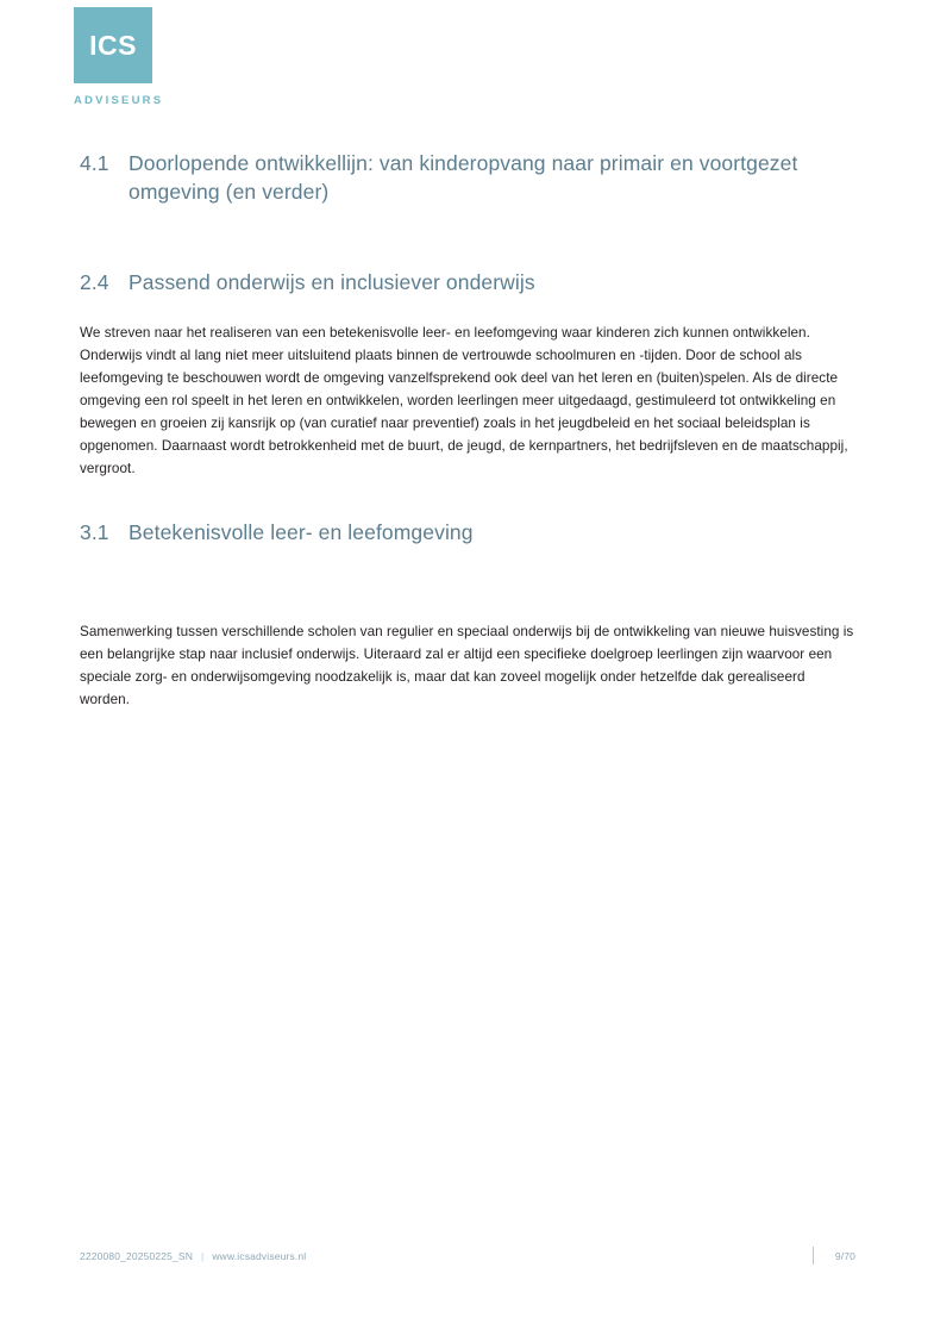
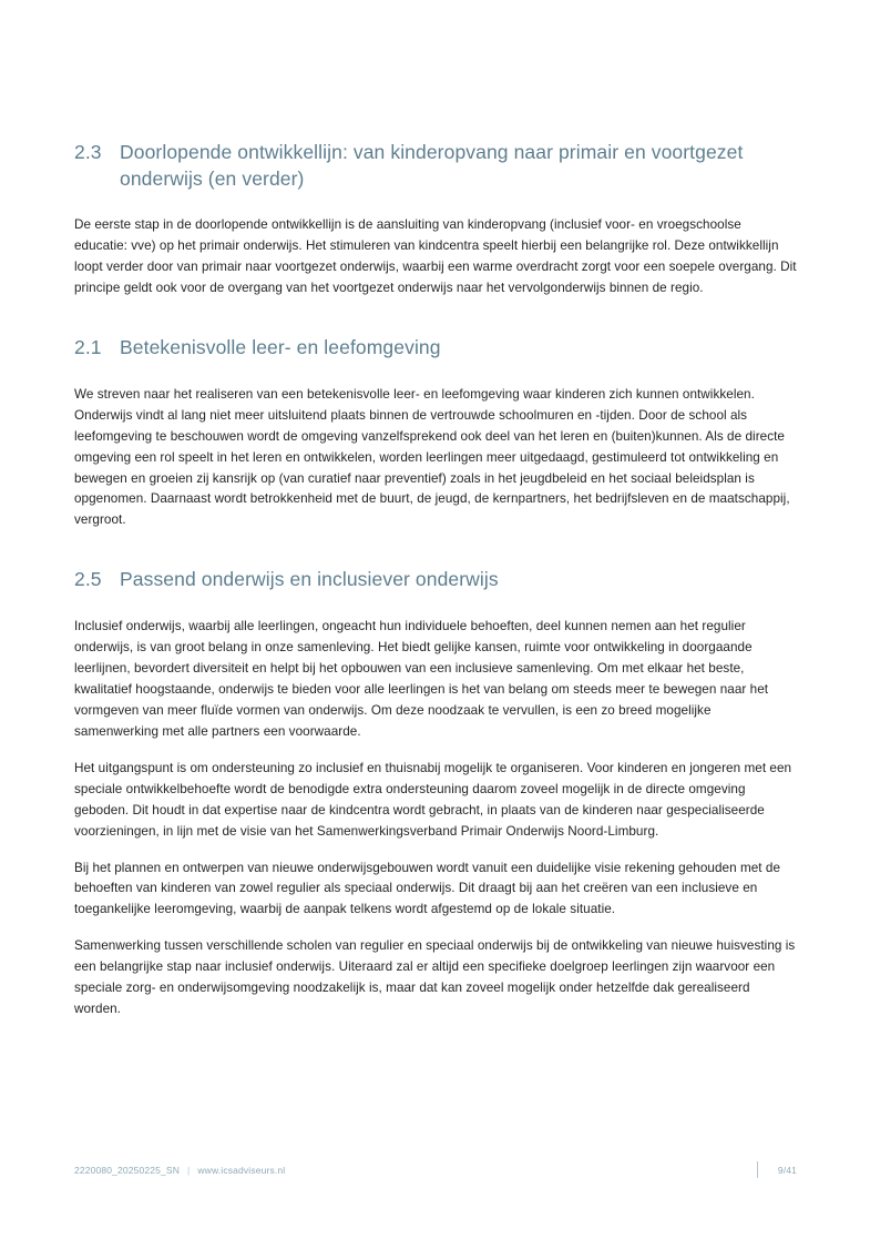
- ICS
- ADVISEURS
- 4.1
+ 2.3
- Doorlopende ontwikkellijn: van kinderopvang naar primair en voortgezet omgeving (en verder)
+ Doorlopende ontwikkellijn: van kinderopvang naar primair en voortgezet onderwijs (en verder)
+ De eerste stap in de doorlopende ontwikkellijn is de aansluiting van kinderopvang (inclusief voor- en vroegschoolse educatie: vve) op het primair onderwijs. Het stimuleren van kindcentra speelt hierbij een belangrijke rol. Deze ontwikkellijn loopt verder door van primair naar voortgezet onderwijs, waarbij een warme overdracht zorgt voor een soepele overgang. Dit principe geldt ook voor de overgang van het voortgezet onderwijs naar het vervolgonderwijs binnen de regio.
- 2.4
+ 2.1
- Passend onderwijs en inclusiever onderwijs
+ Betekenisvolle leer- en leefomgeving
- We streven naar het realiseren van een betekenisvolle leer- en leefomgeving waar kinderen zich kunnen ontwikkelen. Onderwijs vindt al lang niet meer uitsluitend plaats binnen de vertrouwde schoolmuren en -tijden. Door de school als leefomgeving te beschouwen wordt de omgeving vanzelfsprekend ook deel van het leren en (buiten)spelen. Als de directe omgeving een rol speelt in het leren en ontwikkelen, worden leerlingen meer uitgedaagd, gestimuleerd tot ontwikkeling en bewegen en groeien zij kansrijk op (van curatief naar preventief) zoals in het jeugdbeleid en het sociaal beleidsplan is opgenomen. Daarnaast wordt betrokkenheid met de buurt, de jeugd, de kernpartners, het bedrijfsleven en de maatschappij, vergroot.
+ We streven naar het realiseren van een betekenisvolle leer- en leefomgeving waar kinderen zich kunnen ontwikkelen. Onderwijs vindt al lang niet meer uitsluitend plaats binnen de vertrouwde schoolmuren en -tijden. Door de school als leefomgeving te beschouwen wordt de omgeving vanzelfsprekend ook deel van het leren en (buiten)kunnen. Als de directe omgeving een rol speelt in het leren en ontwikkelen, worden leerlingen meer uitgedaagd, gestimuleerd tot ontwikkeling en bewegen en groeien zij kansrijk op (van curatief naar preventief) zoals in het jeugdbeleid en het sociaal beleidsplan is opgenomen. Daarnaast wordt betrokkenheid met de buurt, de jeugd, de kernpartners, het bedrijfsleven en de maatschappij, vergroot.
- 3.1
+ 2.5
- Betekenisvolle leer- en leefomgeving
+ Passend onderwijs en inclusiever onderwijs
+ Inclusief onderwijs, waarbij alle leerlingen, ongeacht hun individuele behoeften, deel kunnen nemen aan het regulier onderwijs, is van groot belang in onze samenleving. Het biedt gelijke kansen, ruimte voor ontwikkeling in doorgaande leerlijnen, bevordert diversiteit en helpt bij het opbouwen van een inclusieve samenleving. Om met elkaar het beste, kwalitatief hoogstaande, onderwijs te bieden voor alle leerlingen is het van belang om steeds meer te bewegen naar het vormgeven van meer fluïde vormen van onderwijs. Om deze noodzaak te vervullen, is een zo breed mogelijke samenwerking met alle partners een voorwaarde.
+ Het uitgangspunt is om ondersteuning zo inclusief en thuisnabij mogelijk te organiseren. Voor kinderen en jongeren met een speciale ontwikkelbehoefte wordt de benodigde extra ondersteuning daarom zoveel mogelijk in de directe omgeving geboden. Dit houdt in dat expertise naar de kindcentra wordt gebracht, in plaats van de kinderen naar gespecialiseerde voorzieningen, in lijn met de visie van het Samenwerkingsverband Primair Onderwijs Noord-Limburg.
+ Bij het plannen en ontwerpen van nieuwe onderwijsgebouwen wordt vanuit een duidelijke visie rekening gehouden met de behoeften van kinderen van zowel regulier als speciaal onderwijs. Dit draagt bij aan het creëren van een inclusieve en toegankelijke leeromgeving, waarbij de aanpak telkens wordt afgestemd op de lokale situatie.
  Samenwerking tussen verschillende scholen van regulier en speciaal onderwijs bij de ontwikkeling van nieuwe huisvesting is een belangrijke stap naar inclusief onderwijs. Uiteraard zal er altijd een specifieke doelgroep leerlingen zijn waarvoor een speciale zorg- en onderwijsomgeving noodzakelijk is, maar dat kan zoveel mogelijk onder hetzelfde dak gerealiseerd worden.
  2220080_20250225_SN
  |
  www.icsadviseurs.nl
- 9/70
+ 9/41
